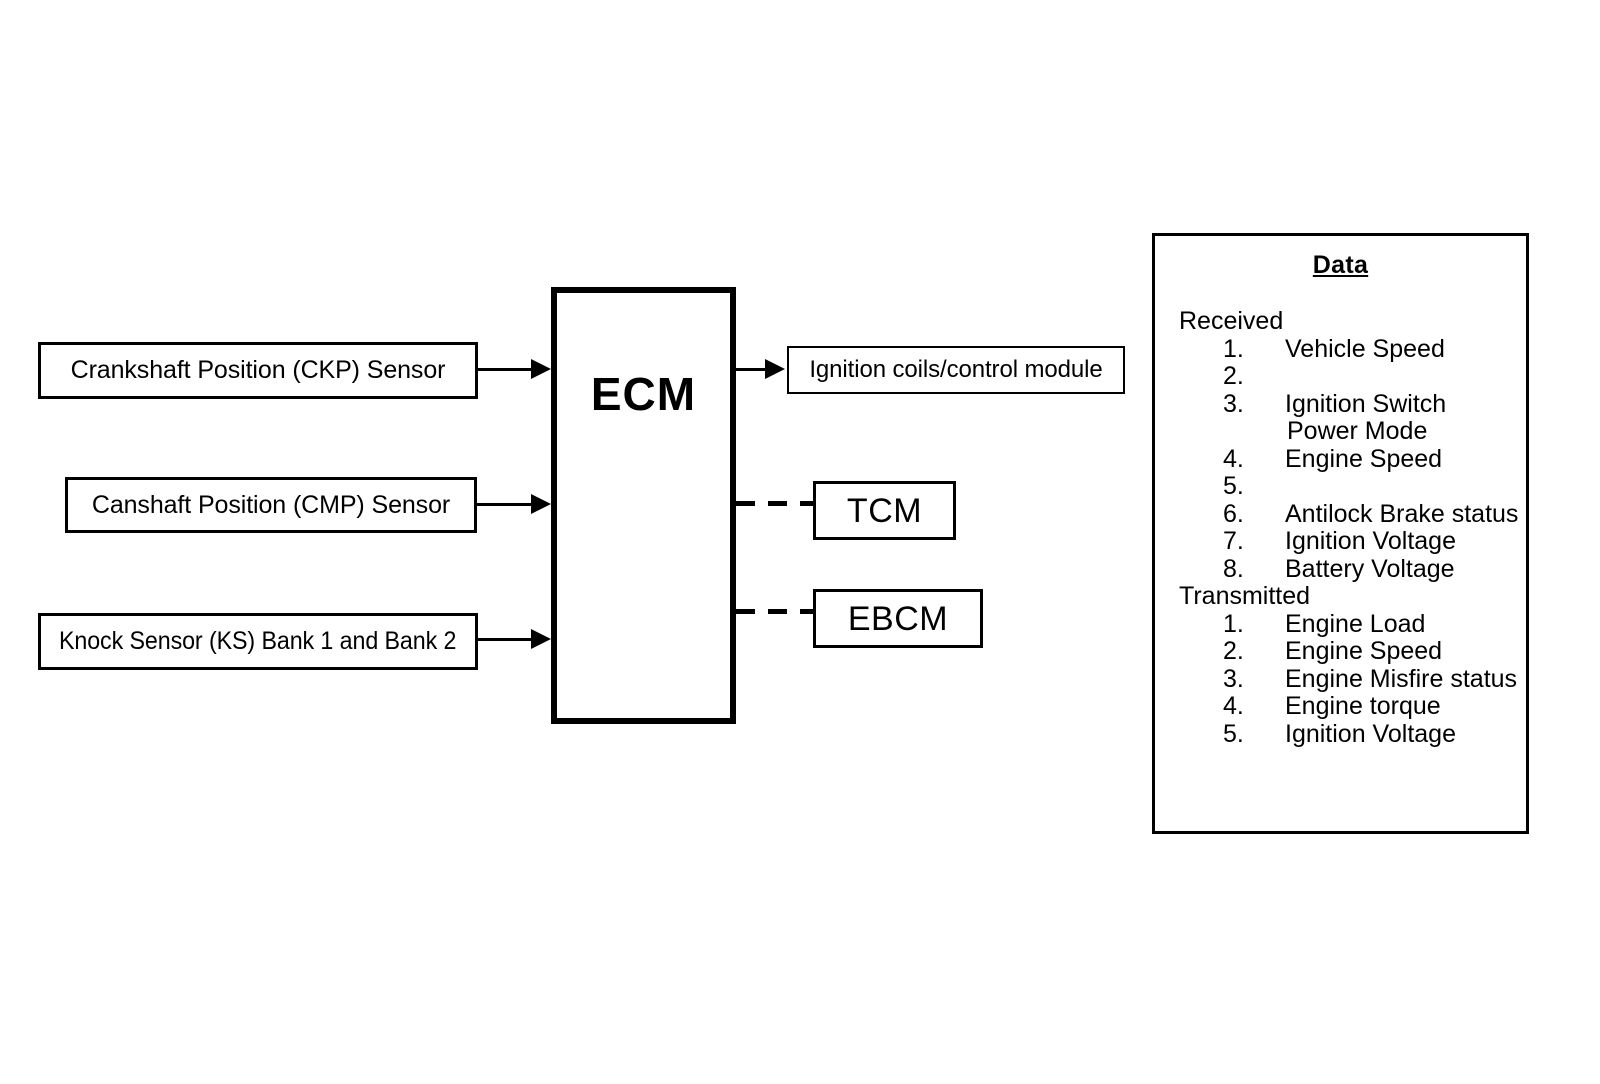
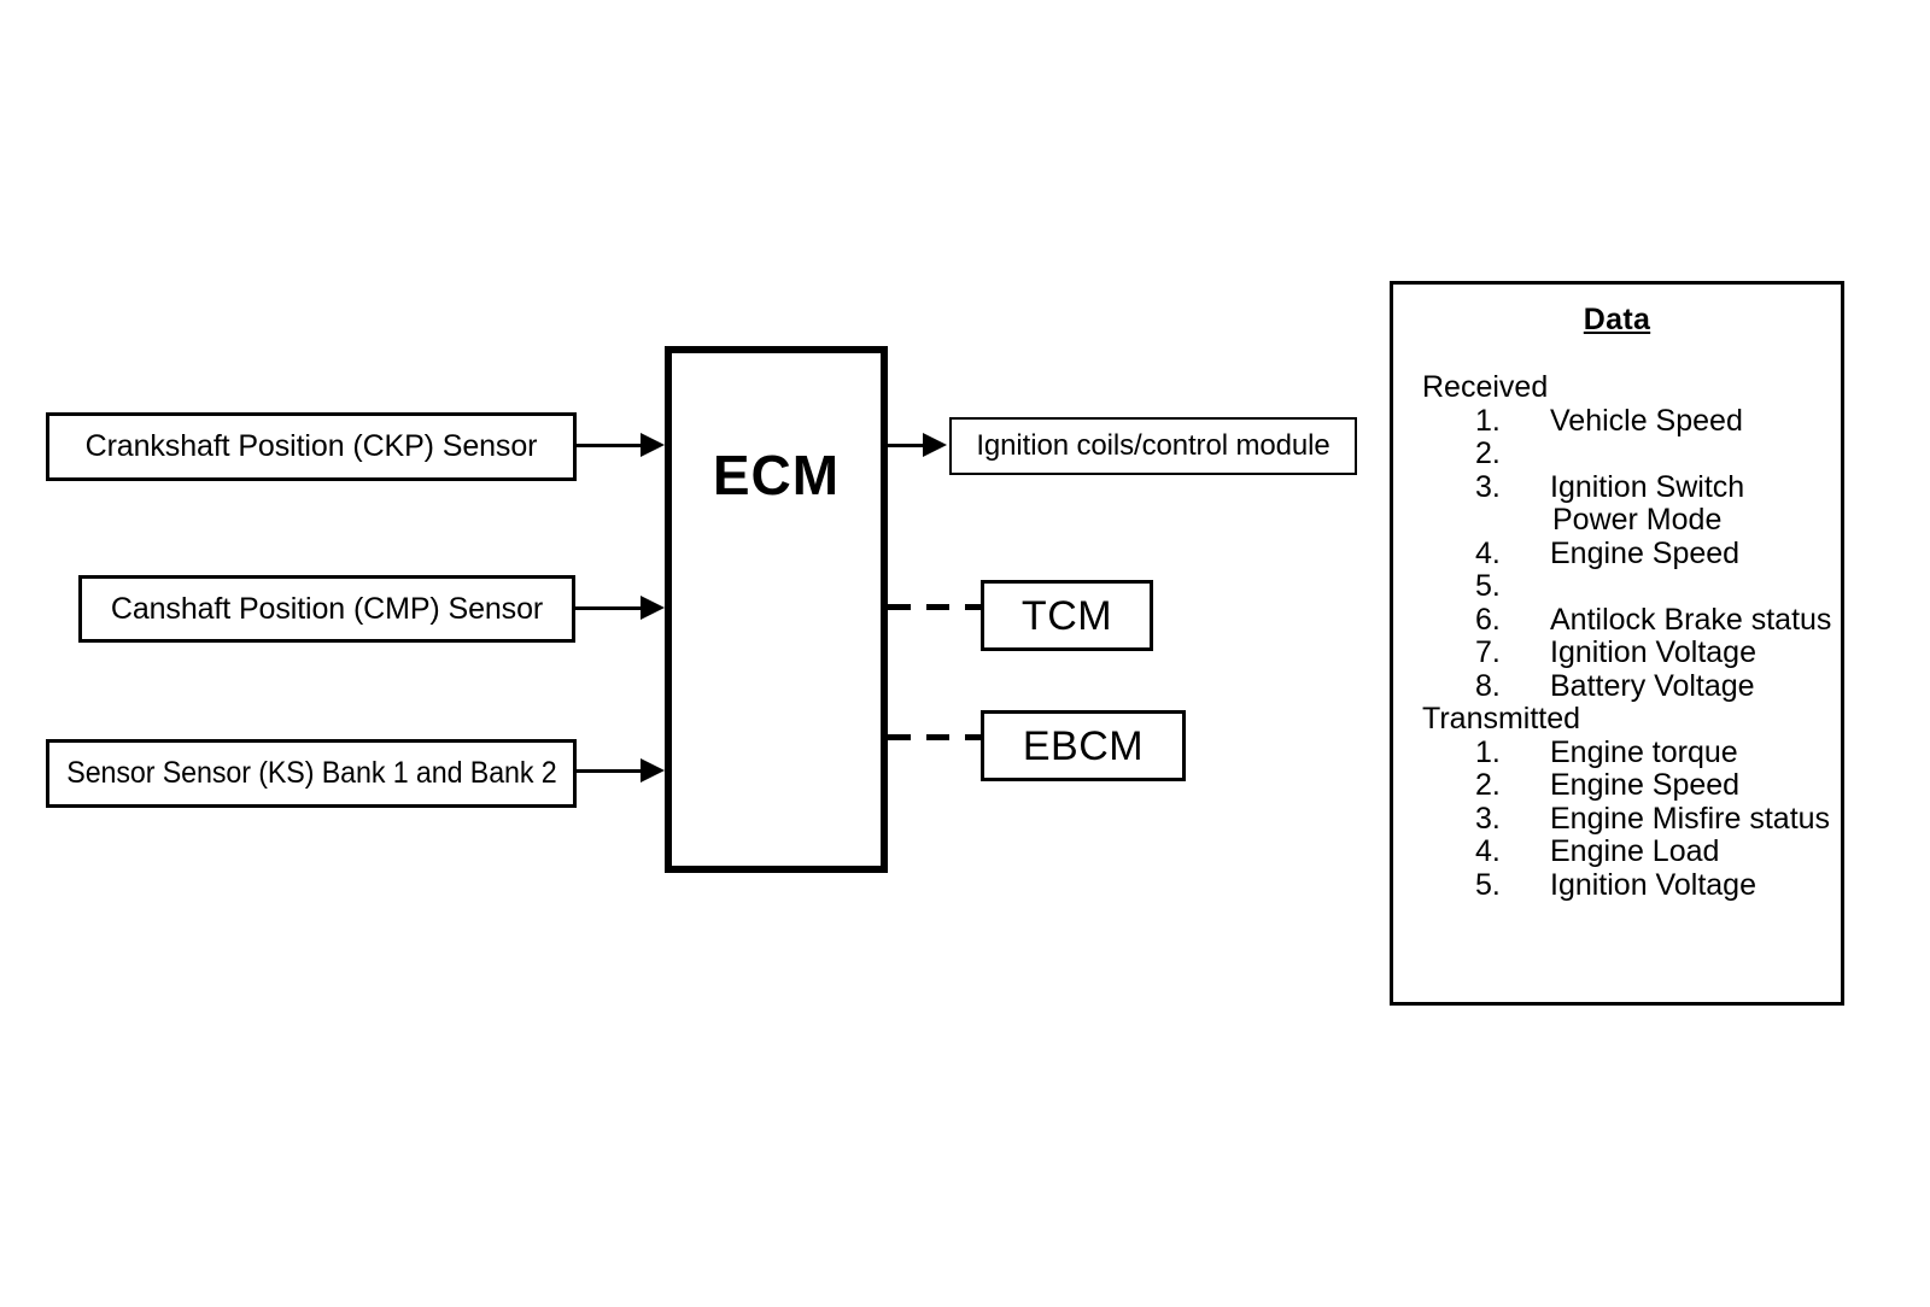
  Crankshaft Position (CKP) Sensor
  Canshaft Position (CMP) Sensor
- Knock Sensor (KS) Bank 1 and Bank 2
+ Sensor Sensor (KS) Bank 1 and Bank 2
  ECM
  Ignition coils/control module
  TCM
  EBCM
  Data
  Received
  1.
  Vehicle Speed
  2.
  3.
  Ignition Switch
  Power Mode
  4.
  Engine Speed
  5.
  6.
  Antilock Brake status
  7.
  Ignition Voltage
  8.
  Battery Voltage
  Transmitted
  1.
- Engine Load
+ Engine torque
  2.
  Engine Speed
  3.
  Engine Misfire status
  4.
- Engine torque
+ Engine Load
  5.
  Ignition Voltage
